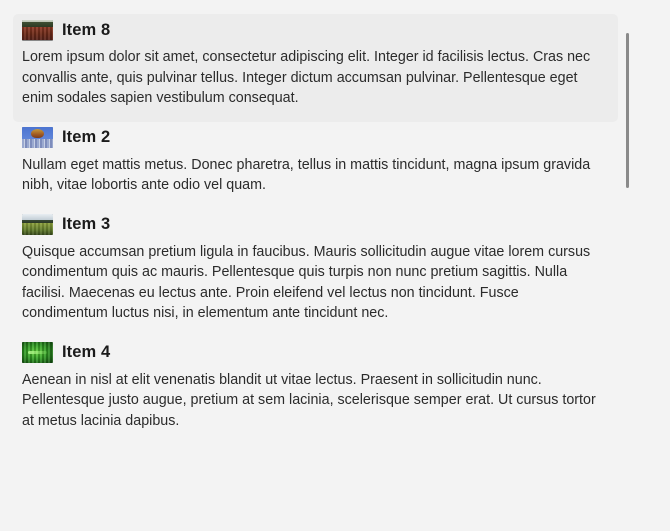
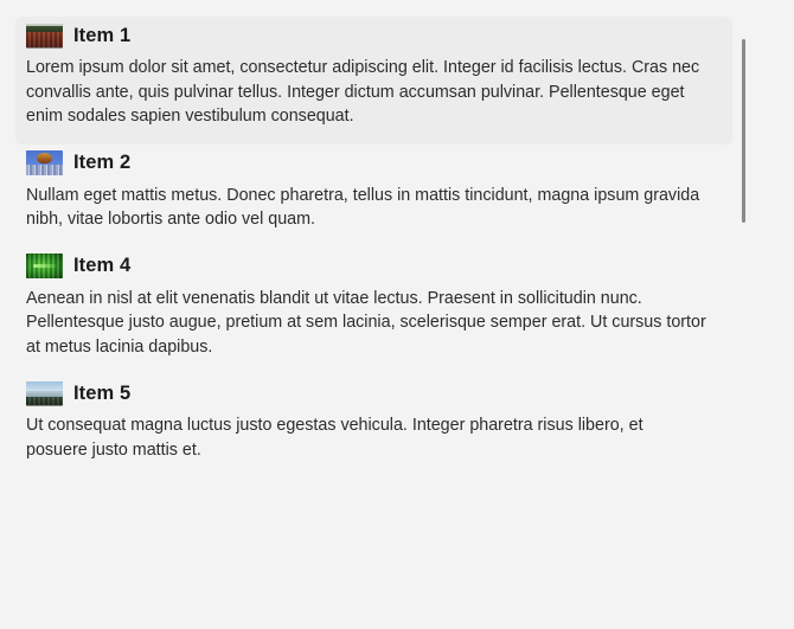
- Item 8
+ Item 1
  Lorem ipsum dolor sit amet, consectetur adipiscing elit. Integer id facilisis lectus. Cras nec convallis ante, quis pulvinar tellus. Integer dictum accumsan pulvinar. Pellentesque eget enim sodales sapien vestibulum consequat.
  Item 2
  Nullam eget mattis metus. Donec pharetra, tellus in mattis tincidunt, magna ipsum gravida nibh, vitae lobortis ante odio vel quam.
- Item 3
- Quisque accumsan pretium ligula in faucibus. Mauris sollicitudin augue vitae lorem cursus condimentum quis ac mauris. Pellentesque quis turpis non nunc pretium sagittis. Nulla facilisi. Maecenas eu lectus ante. Proin eleifend vel lectus non tincidunt. Fusce condimentum luctus nisi, in elementum ante tincidunt nec.
  Item 4
  Aenean in nisl at elit venenatis blandit ut vitae lectus. Praesent in sollicitudin nunc. Pellentesque justo augue, pretium at sem lacinia, scelerisque semper erat. Ut cursus tortor at metus lacinia dapibus.
+ Item 5
+ Ut consequat magna luctus justo egestas vehicula. Integer pharetra risus libero, et posuere justo mattis et.
